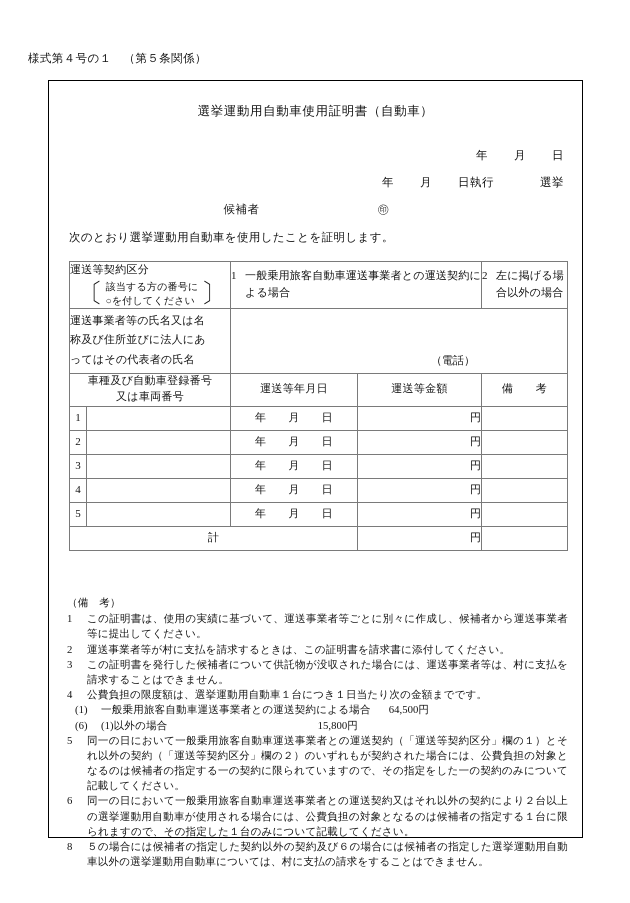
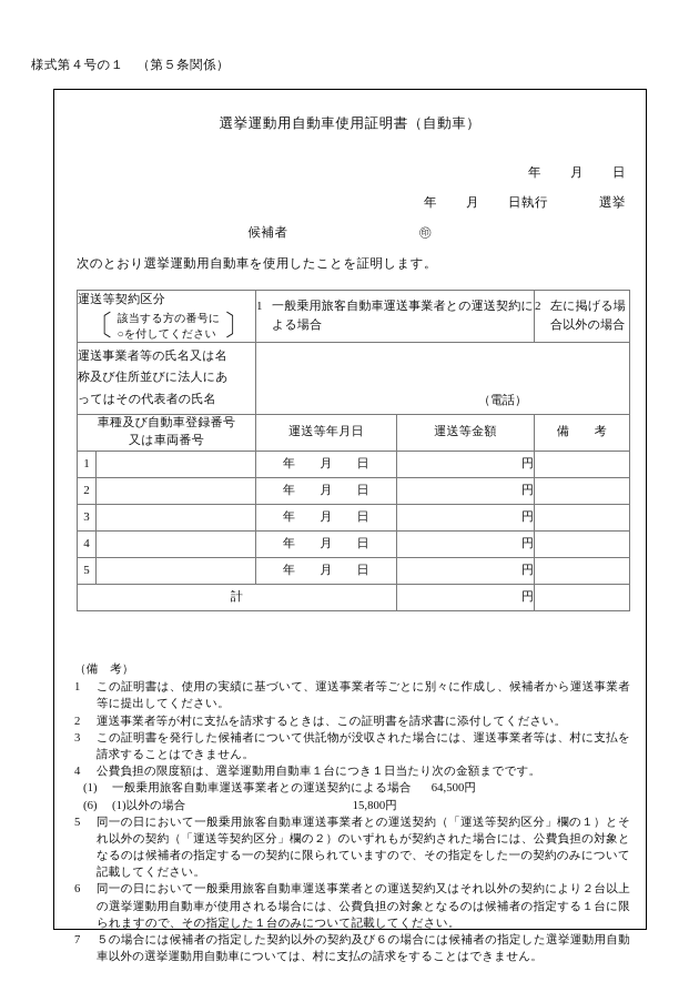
  様式第４号の１ （第５条関係）
  選挙運動用自動車使用証明書（自動車）
  年 月 日
  年 月 日執行 選挙
  候補者 ㊞
  次のとおり選挙運動用自動車を使用したことを証明します。
  運送等契約区分 〔 該当する方の番号に ○を付してください 〕	1 一般乗用旅客自動車運送事業者との運送契約による場合	2 左に掲げる場合以外の場合
  運送事業者等の氏名又は名 称及び住所並びに法人にあ ってはその代表者の氏名	（電話）
  車種及び自動車登録番号 又は車両番号	運送等年月日	運送等金額	備 考
  1		年 月 日	円
  2		年 月 日	円
  3		年 月 日	円
  4		年 月 日	円
  5		年 月 日	円
  計	円
  （備 考）
  1
  この証明書は、使用の実績に基づいて、運送事業者等ごとに別々に作成し、候補者から運送事業者等に提出してください。
  2
  運送事業者等が村に支払を請求するときは、この証明書を請求書に添付してください。
  3
  この証明書を発行した候補者について供託物が没収された場合には、運送事業者等は、村に支払を請求することはできません。
  4
  公費負担の限度額は、選挙運動用自動車１台につき１日当たり次の金額までです。
  (1)
  一般乗用旅客自動車運送事業者との運送契約による場合 64,500円
  (6)
  (1)以外の場合 15,800円
  5
  同一の日において一般乗用旅客自動車運送事業者との運送契約（「運送等契約区分」欄の１）とそれ以外の契約（「運送等契約区分」欄の２）のいずれもが契約された場合には、公費負担の対象となるのは候補者の指定する一の契約に限られていますので、その指定をした一の契約のみについて記載してください。
  6
  同一の日において一般乗用旅客自動車運送事業者との運送契約又はそれ以外の契約により２台以上の選挙運動用自動車が使用される場合には、公費負担の対象となるのは候補者の指定する１台に限られますので、その指定した１台のみについて記載してください。
- 8
+ 7
  ５の場合には候補者の指定した契約以外の契約及び６の場合には候補者の指定した選挙運動用自動車以外の選挙運動用自動車については、村に支払の請求をすることはできません。
